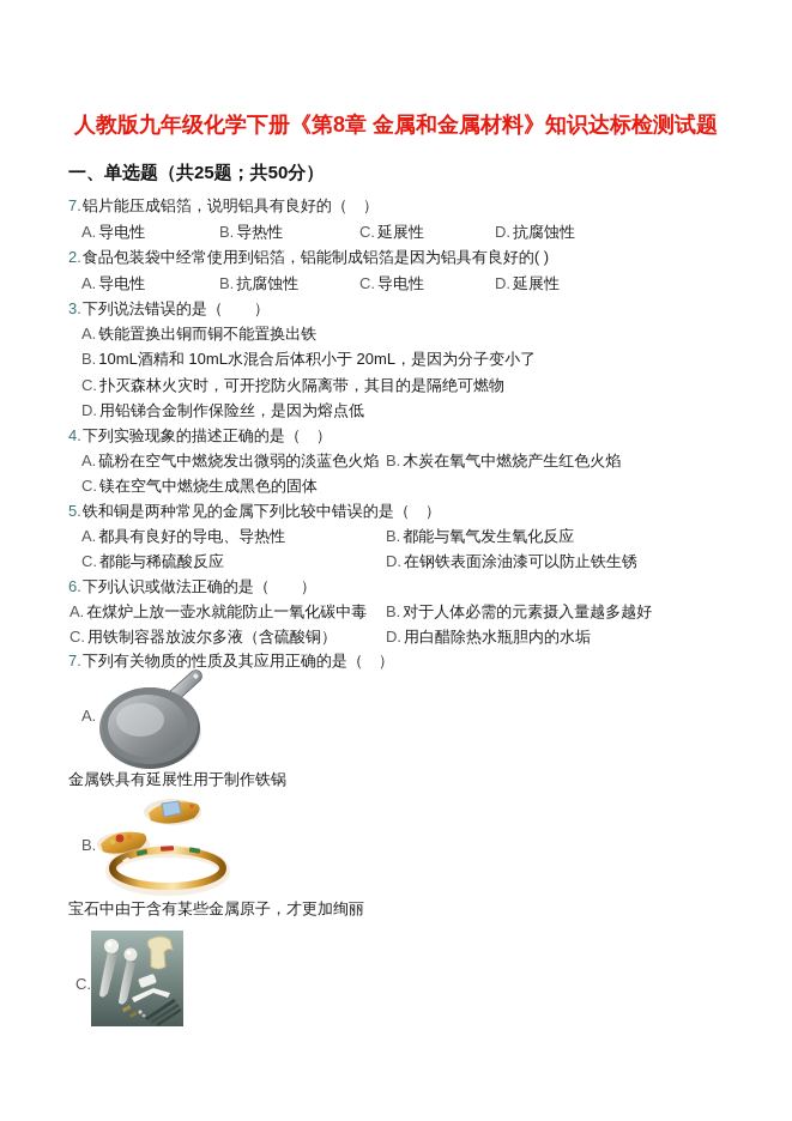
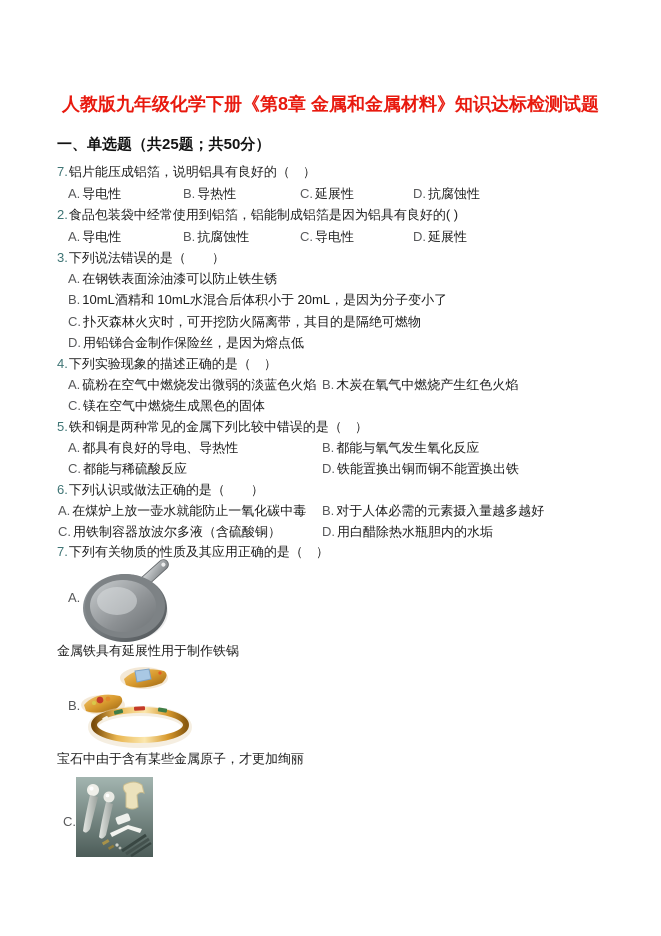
  人教版九年级化学下册《第8章 金属和金属材料》知识达标检测试题
  一、单选题（共25题；共50分）
  7.铝片能压成铝箔，说明铝具有良好的（ ）
  A. 导电性
  B. 导热性
  C. 延展性
  D. 抗腐蚀性
  2.食品包装袋中经常使用到铝箔，铝能制成铝箔是因为铝具有良好的( )
  A. 导电性
  B. 抗腐蚀性
  C. 导电性
  D. 延展性
  3.下列说法错误的是（ ）
- A. 铁能置换出铜而铜不能置换出铁
+ A. 在钢铁表面涂油漆可以防止铁生锈
  B. 10mL酒精和 10mL水混合后体积小于 20mL，是因为分子变小了
  C. 扑灭森林火灾时，可开挖防火隔离带，其目的是隔绝可燃物
  D. 用铅锑合金制作保险丝，是因为熔点低
  4.下列实验现象的描述正确的是（ ）
  A. 硫粉在空气中燃烧发出微弱的淡蓝色火焰
  B. 木炭在氧气中燃烧产生红色火焰
  C. 镁在空气中燃烧生成黑色的固体
  5.铁和铜是两种常见的金属下列比较中错误的是（ ）
  A. 都具有良好的导电、导热性
  B. 都能与氧气发生氧化反应
  C. 都能与稀硫酸反应
- D. 在钢铁表面涂油漆可以防止铁生锈
+ D. 铁能置换出铜而铜不能置换出铁
  6.下列认识或做法正确的是（ ）
  A. 在煤炉上放一壶水就能防止一氧化碳中毒
  B. 对于人体必需的元素摄入量越多越好
  C. 用铁制容器放波尔多液（含硫酸铜）
  D. 用白醋除热水瓶胆内的水垢
  7.下列有关物质的性质及其应用正确的是（ ）
  A.
  金属铁具有延展性用于制作铁锅
  B.
  宝石中由于含有某些金属原子，才更加绚丽
  C.
